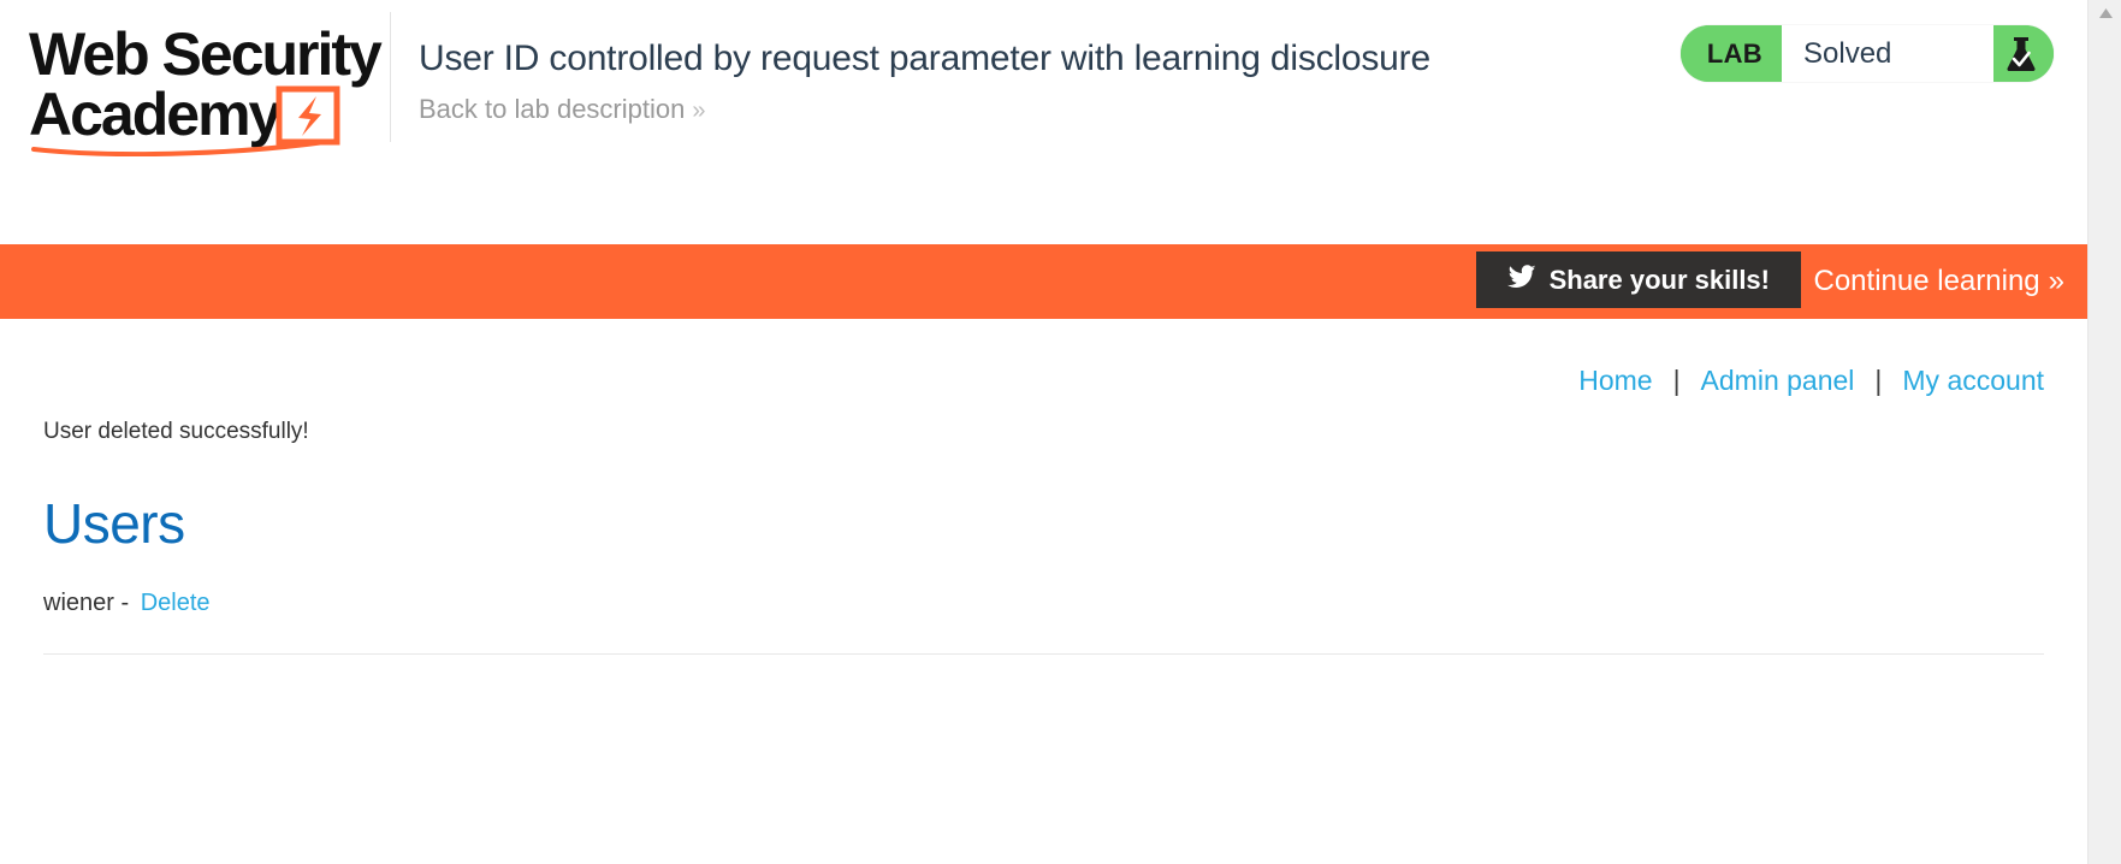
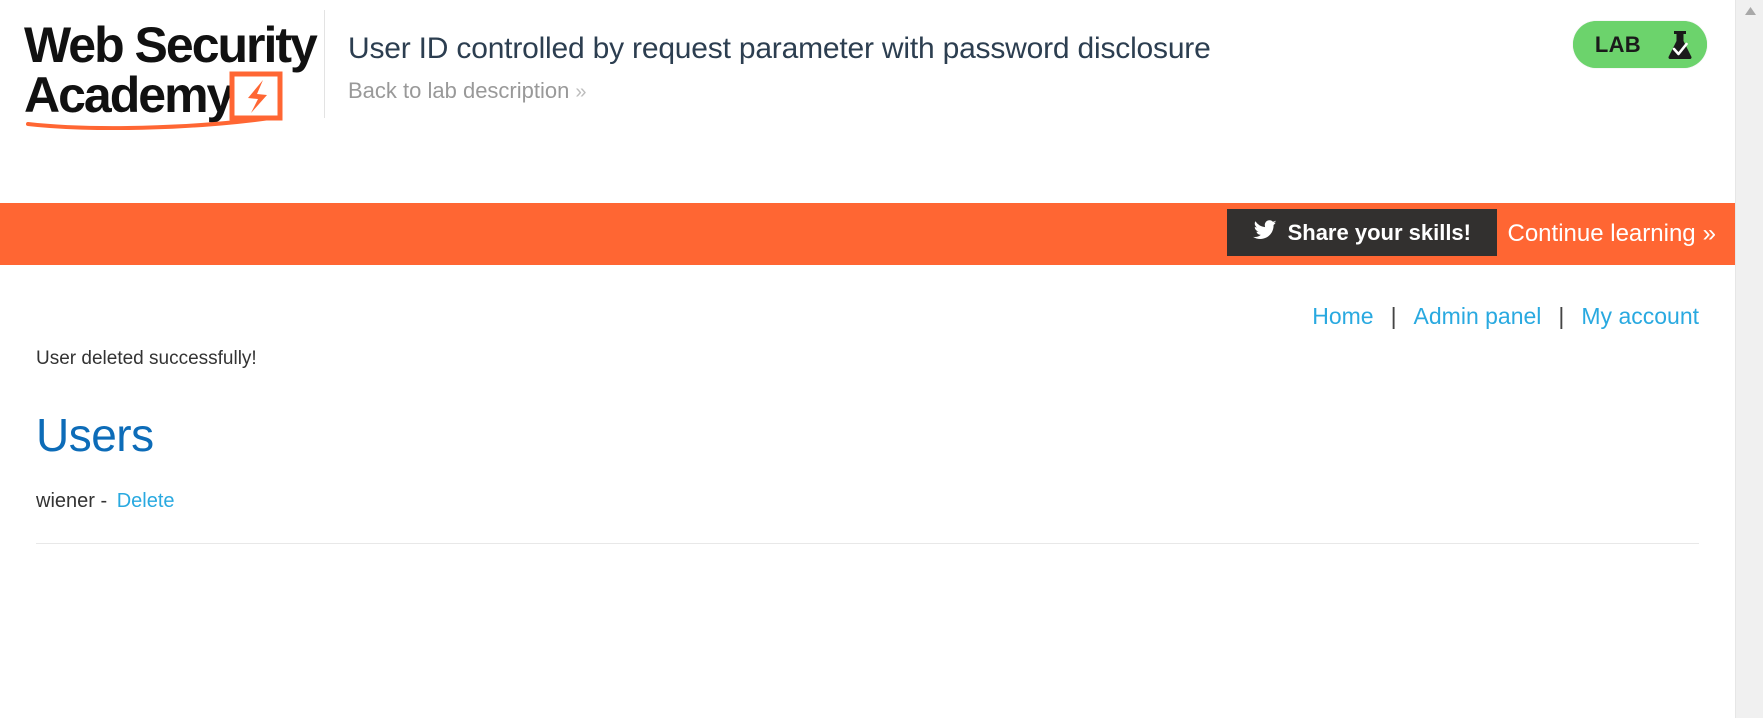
  Web Security
  Academy
- User ID controlled by request parameter with learning disclosure
+ User ID controlled by request parameter with password disclosure
  Back to lab description »
  LAB
- Solved
  Share your skills!
  Continue learning »
  Home
  |
  Admin panel
  |
  My account
  User deleted successfully!
  Users
  wiener - Delete
